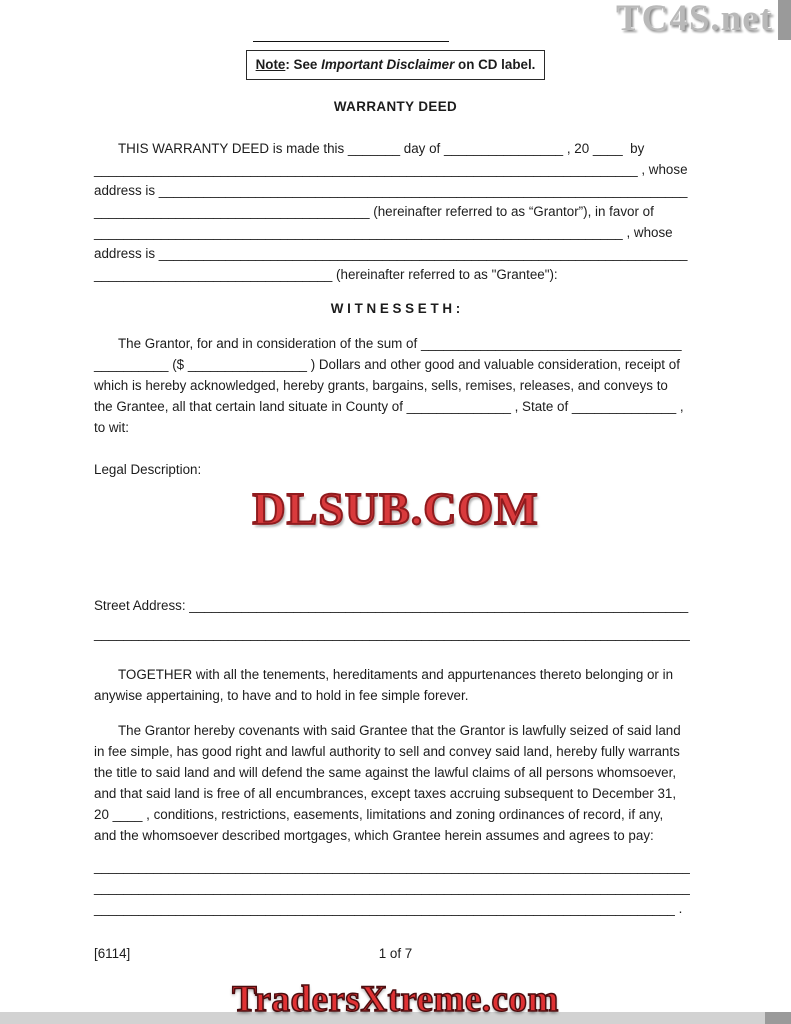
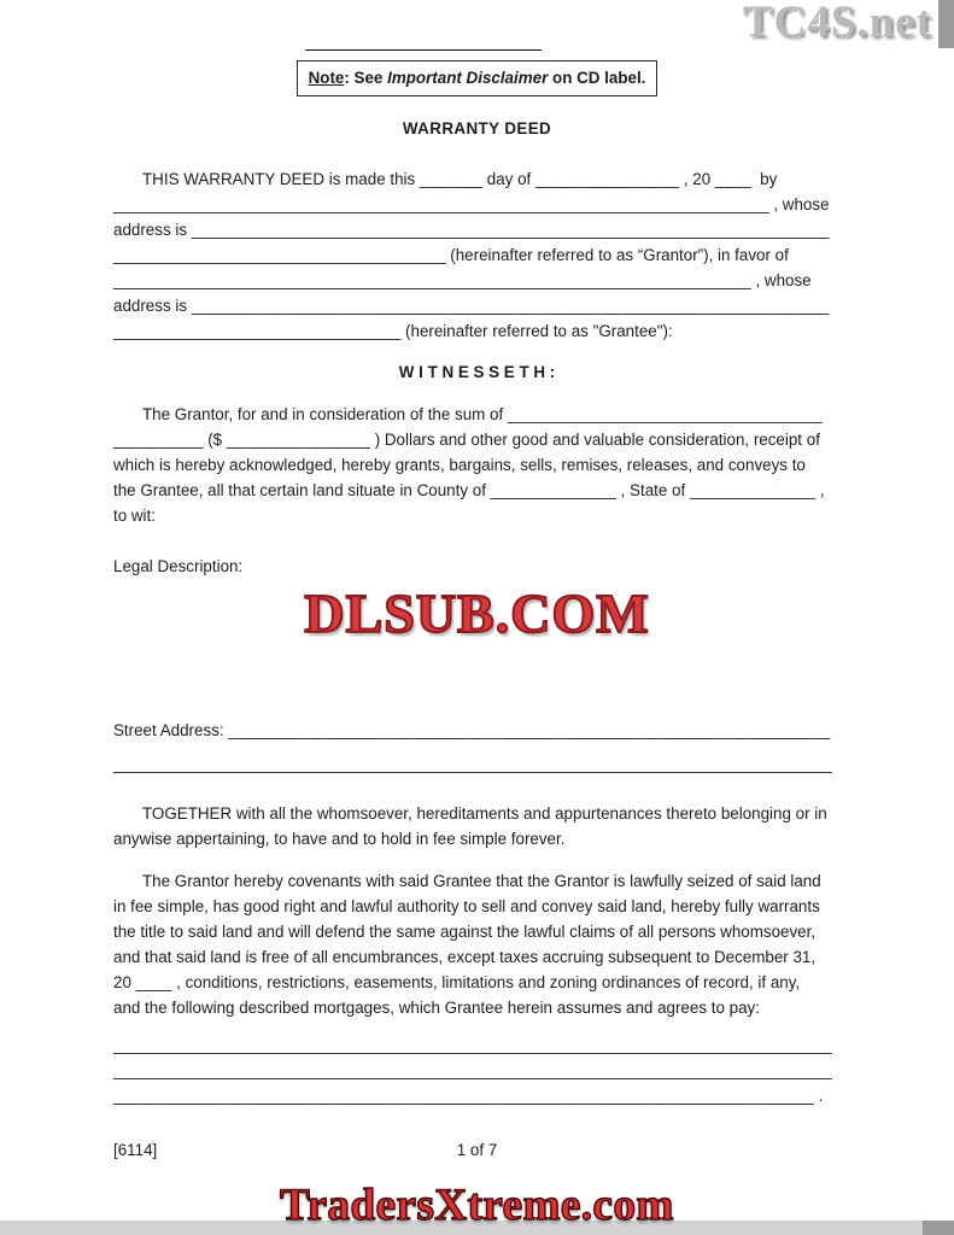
  TC4S.net
  Note: See Important Disclaimer on CD label.
  WARRANTY DEED
  THIS WARRANTY DEED is made this _______ day of ________________ , 20 ____ by
  _________________________________________________________________________ , whose
  address is _______________________________________________________________________
  _____________________________________ (hereinafter referred to as “Grantor”), in favor of
  _______________________________________________________________________ , whose
  address is _______________________________________________________________________
  ________________________________ (hereinafter referred to as "Grantee"):
  W I T N E S S E T H :
  The Grantor, for and in consideration of the sum of ___________________________________
  __________ ($ ________________ ) Dollars and other good and valuable consideration, receipt of
  which is hereby acknowledged, hereby grants, bargains, sells, remises, releases, and conveys to
  the Grantee, all that certain land situate in County of ______________ , State of ______________ ,
  to wit:
  Legal Description:
  DLSUB.COM
  Street Address: ___________________________________________________________________
  ________________________________________________________________________________
- TOGETHER with all the tenements, hereditaments and appurtenances thereto belonging or in
+ TOGETHER with all the whomsoever, hereditaments and appurtenances thereto belonging or in
  anywise appertaining, to have and to hold in fee simple forever.
  The Grantor hereby covenants with said Grantee that the Grantor is lawfully seized of said land
  in fee simple, has good right and lawful authority to sell and convey said land, hereby fully warrants
  the title to said land and will defend the same against the lawful claims of all persons whomsoever,
  and that said land is free of all encumbrances, except taxes accruing subsequent to December 31,
  20 ____ , conditions, restrictions, easements, limitations and zoning ordinances of record, if any,
- and the whomsoever described mortgages, which Grantee herein assumes and agrees to pay:
+ and the following described mortgages, which Grantee herein assumes and agrees to pay:
  ________________________________________________________________________________
  ________________________________________________________________________________
  ______________________________________________________________________________ .
  [6114]
  1 of 7
  TradersXtreme.com
